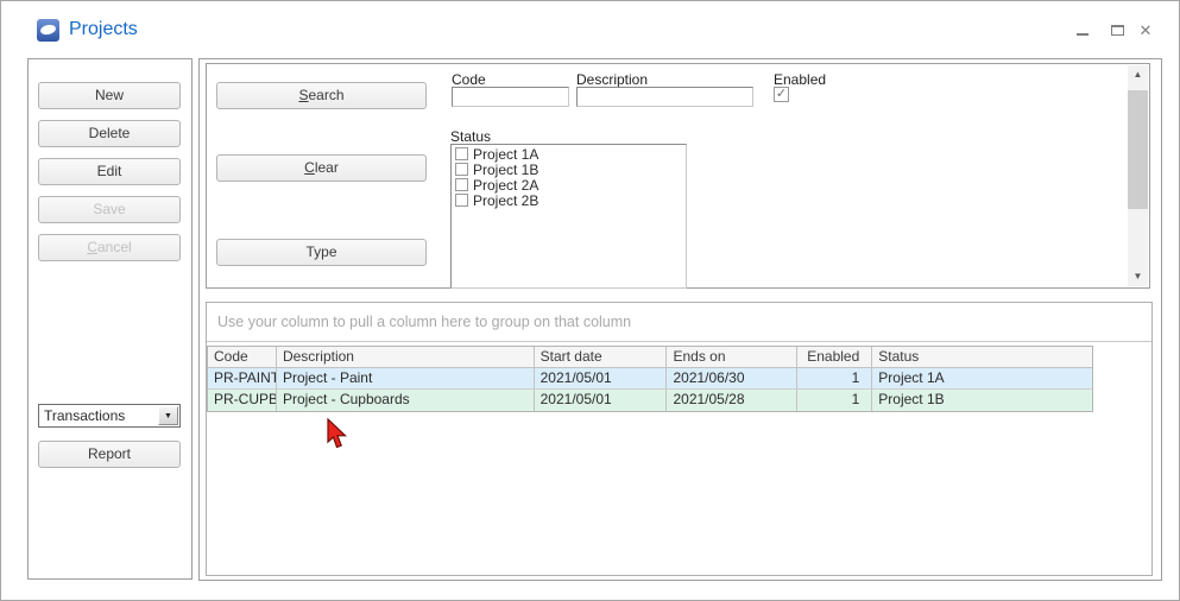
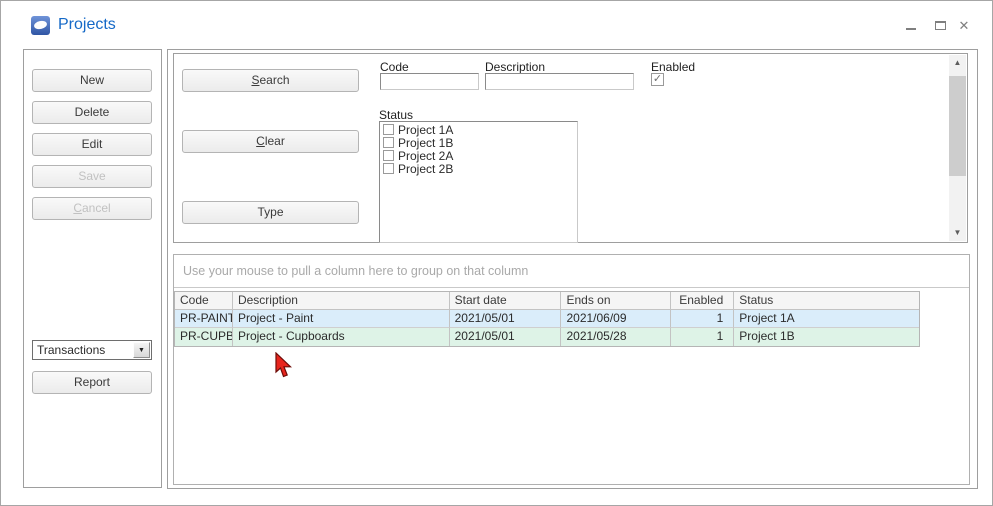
  Projects
  ✕
  New
  Delete
  Edit
  Save
  Cancel
  Transactions
  Report
  Search
  Clear
  Type
  Code
  Description
  Enabled
  ✓
  Status
  Project 1A
  Project 1B
  Project 2A
  Project 2B
  ▲
  ▼
- Use your column to pull a column here to group on that column
+ Use your mouse to pull a column here to group on that column
  Code
  Description
  Start date
  Ends on
  Enabled
  Status
  PR-PAINT
  Project - Paint
  2021/05/01
- 2021/06/30
+ 2021/06/09
  1
  Project 1A
  PR-CUPB
  Project - Cupboards
  2021/05/01
  2021/05/28
  1
  Project 1B
